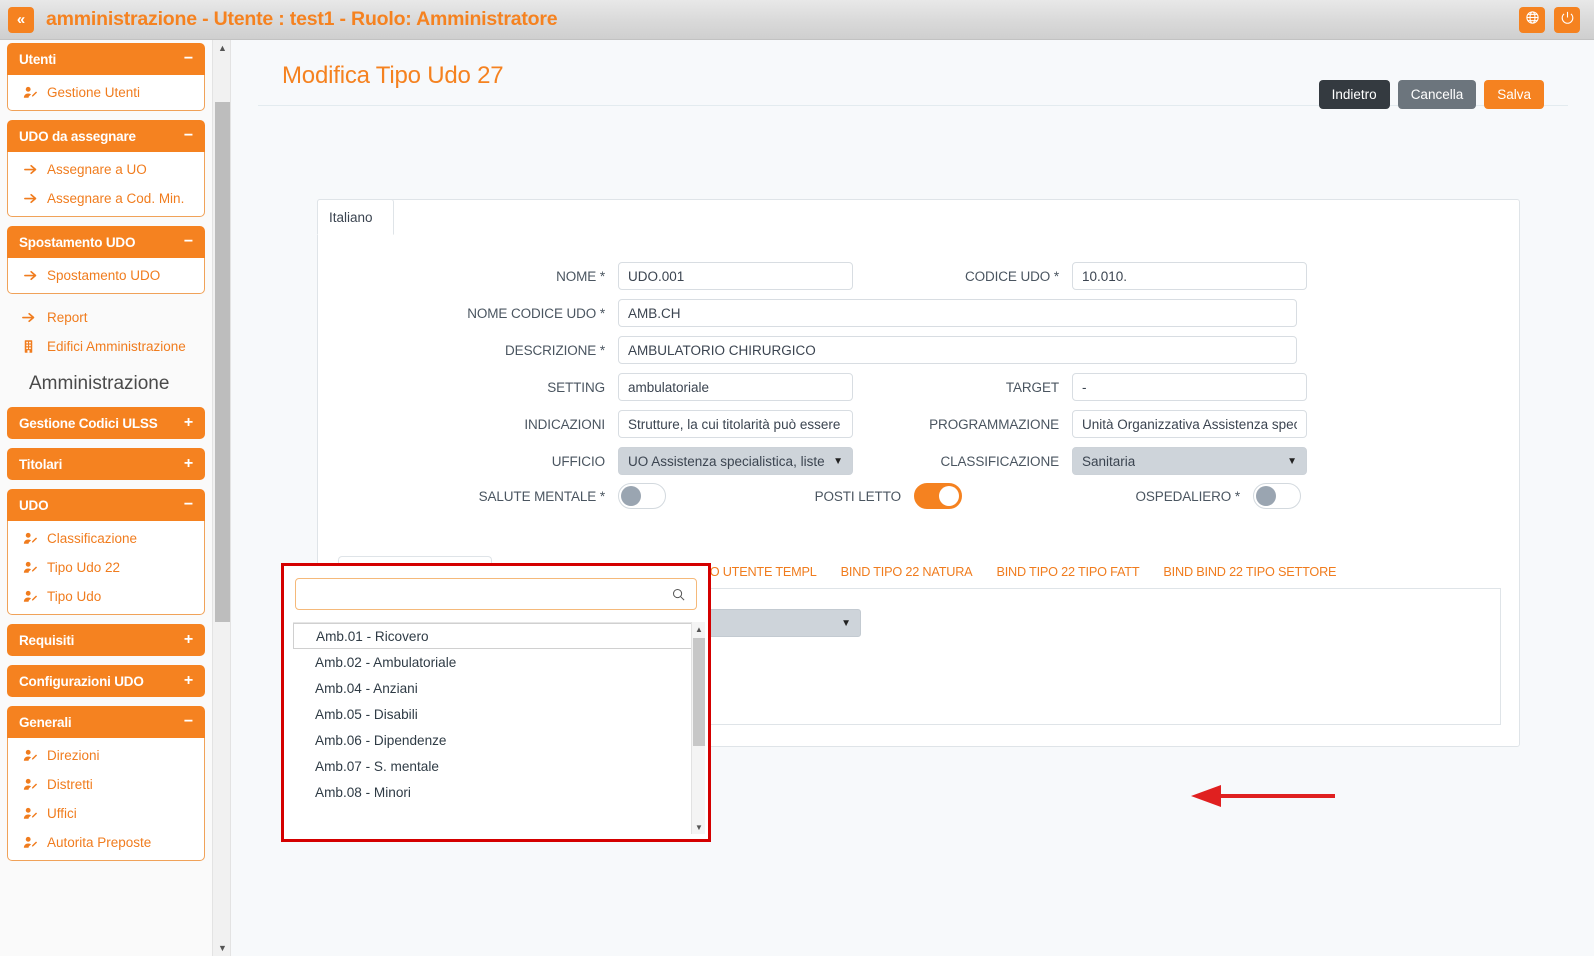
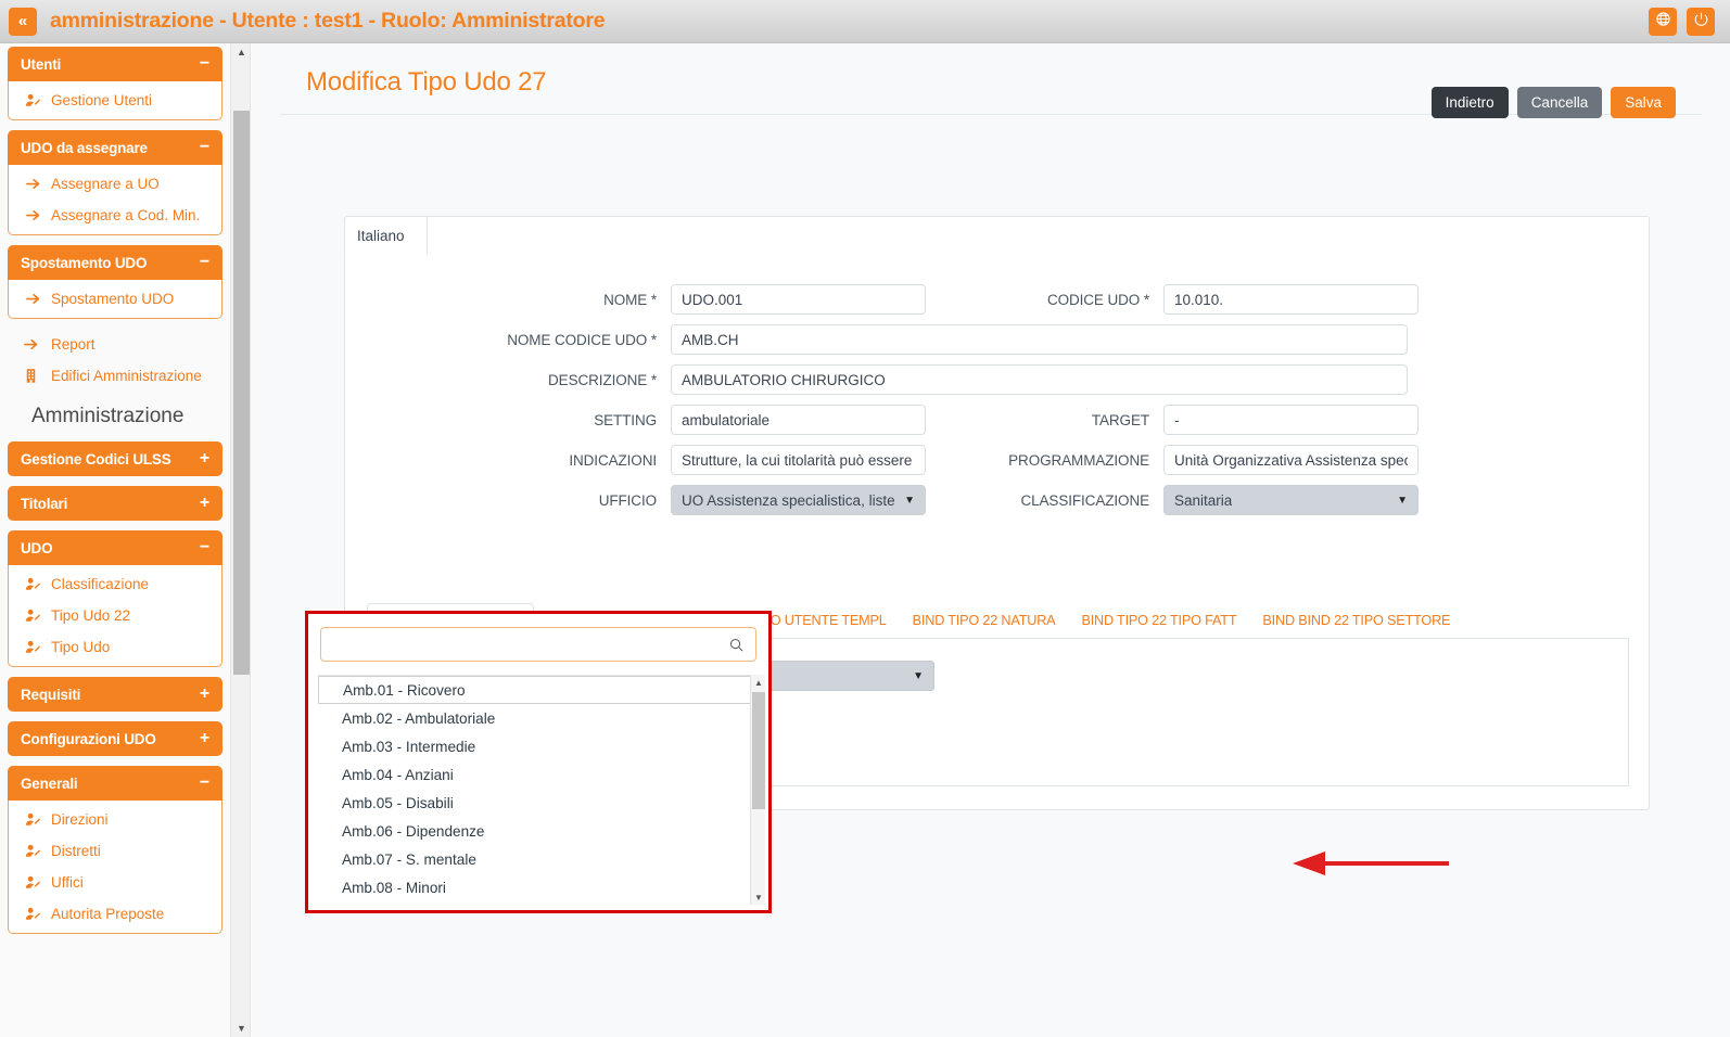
  «
  amministrazione - Utente : test1 - Ruolo: Amministratore
  Utenti
  −
  Gestione Utenti
  UDO da assegnare
  −
  Assegnare a UO
  Assegnare a Cod. Min.
  Spostamento UDO
  −
  Spostamento UDO
  Report
  Edifici Amministrazione
  Amministrazione
  Gestione Codici ULSS
  +
  Titolari
  +
  UDO
  −
  Classificazione
  Tipo Udo 22
  Tipo Udo
  Requisiti
  +
  Configurazioni UDO
  +
  Generali
  −
  Direzioni
  Distretti
  Uffici
  Autorita Preposte
  ▲
  ▼
  Modifica Tipo Udo 27
  Indietro
  Cancella
  Salva
  Italiano
  NOME *
  UDO.001
  CODICE UDO *
  10.010.
  NOME CODICE UDO *
  AMB.CH
  DESCRIZIONE *
  AMBULATORIO CHIRURGICO
  SETTING
  ambulatoriale
  TARGET
  -
  INDICAZIONI
  Strutture, la cui titolarità può essere
  PROGRAMMAZIONE
  Unità Organizzativa Assistenza spe
  UFFICIO
  UO Assistenza specialistica, liste
  ▼
  CLASSIFICAZIONE
  Sanitaria
  ▼
- SALUTE MENTALE *
- POSTI LETTO
- OSPEDALIERO *
  BIND TIPO 22 NATURA
  BIND TIPO 22 TIPO FATT
  BIND BIND 22 TIPO SETTORE
  ▼
  Amb.01 - Ricovero
  Amb.02 - Ambulatoriale
+ Amb.03 - Intermedie
  Amb.04 - Anziani
  Amb.05 - Disabili
  Amb.06 - Dipendenze
  Amb.07 - S. mentale
  Amb.08 - Minori
  ▲
  ▼
